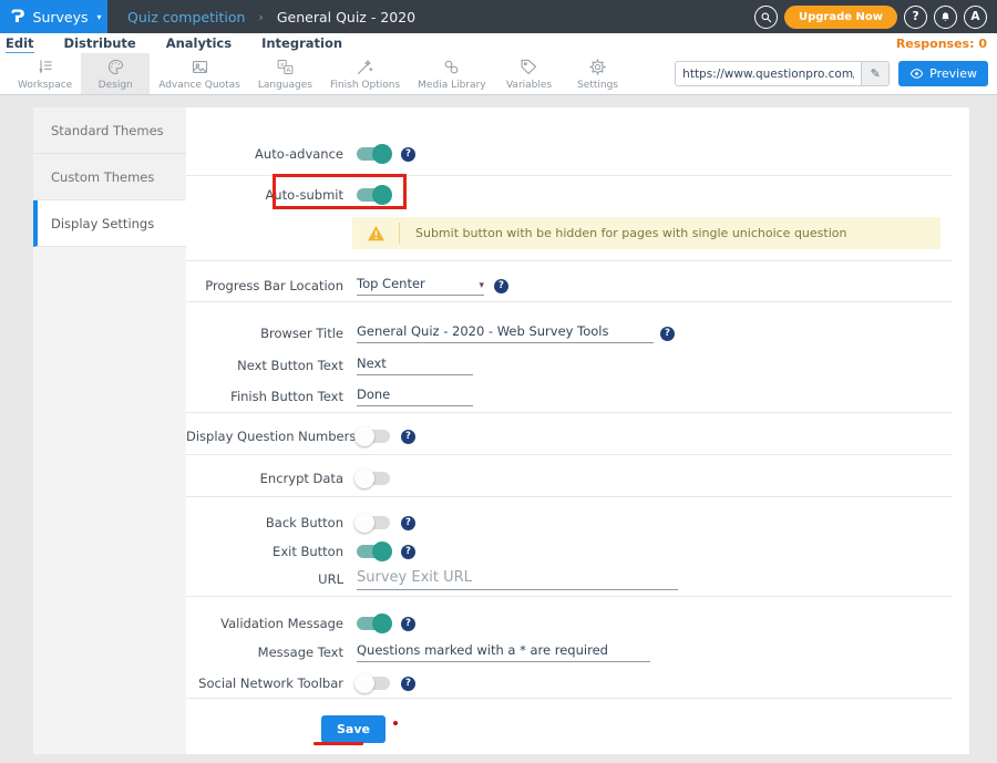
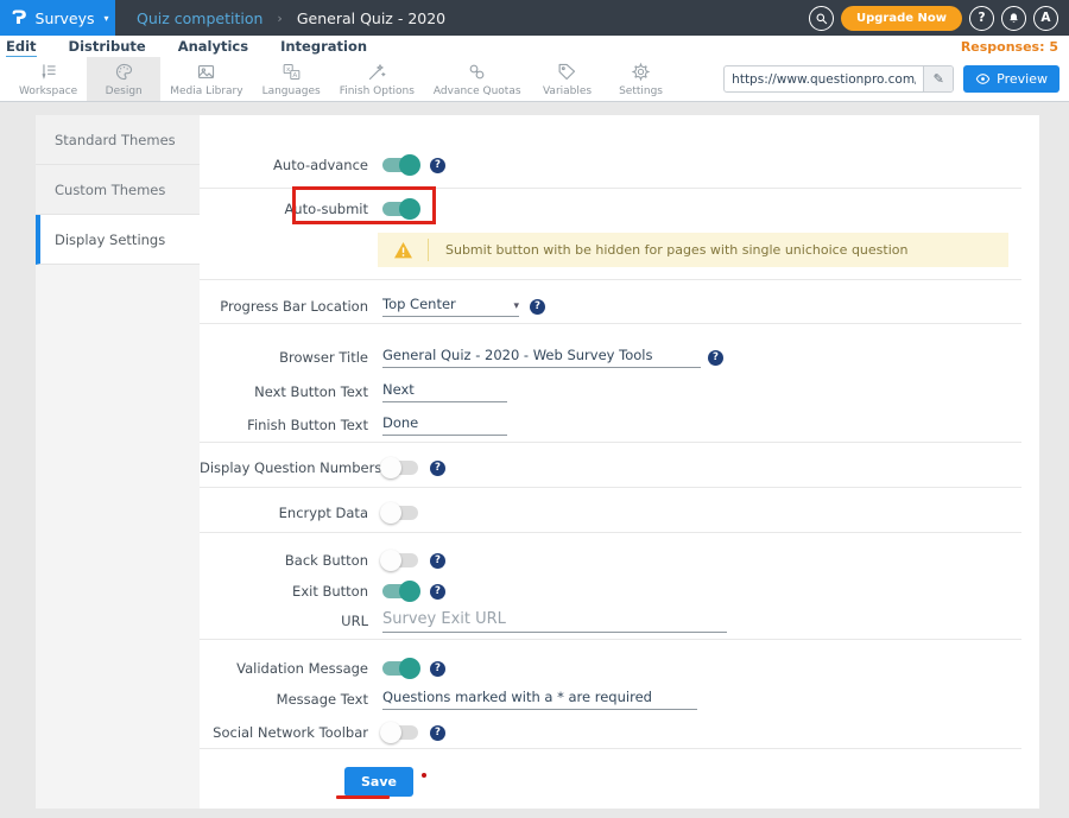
  Ɂ
  Surveys
  ▾
  Quiz competition
  ›
  General Quiz - 2020
  Upgrade Now
  ?
  A
  Edit
  Distribute
  Analytics
  Integration
- Responses: 0
+ Responses: 5
  Workspace
  Design
- Advance Quotas
+ Media Library
  Languages
  Finish Options
- Media Library
+ Advance Quotas
  Variables
  Settings
  https://www.questionpro.com
  ✎
  Preview
  Standard Themes
  Custom Themes
  Display Settings
  Auto-advance
  ?
  Auto-submit
  Submit button with be hidden for pages with single unichoice question
  Progress Bar Location
  Top Center
  ▾
  ?
  Browser Title
  General Quiz - 2020 - Web Survey Tools
  ?
  Next Button Text
  Next
  Finish Button Text
  Done
  Display Question Numbers
  ?
  Encrypt Data
  Back Button
  ?
  Exit Button
  ?
  URL
  Survey Exit URL
  Validation Message
  ?
  Message Text
  Questions marked with a * are required
  Social Network Toolbar
  ?
  Save
